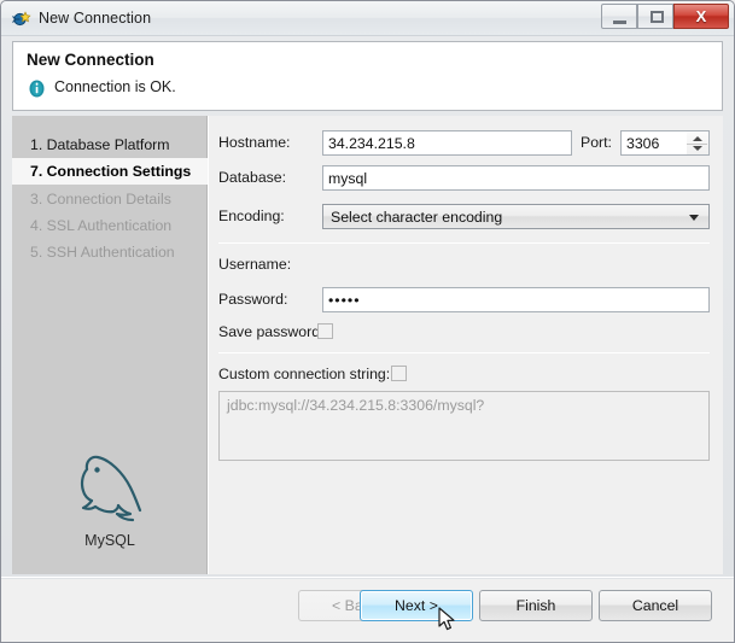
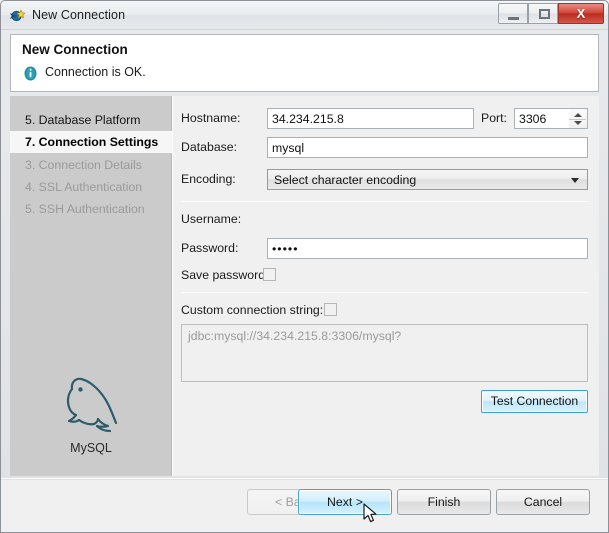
  New Connection
  X
  New Connection
  Connection is OK.
- 1. Database Platform
+ 5. Database Platform
  7. Connection Settings
  3. Connection Details
  4. SSL Authentication
  5. SSH Authentication
  MySQL
  Hostname:
  34.234.215.8
  Port:
  3306
  Database:
  mysql
  Encoding:
  Select character encoding
  Username:
  Password:
  •••••
  Save password
  Custom connection string:
  jdbc:mysql://34.234.215.8:3306/mysql?
+ Test Connection
  Next >
  Finish
  Cancel
